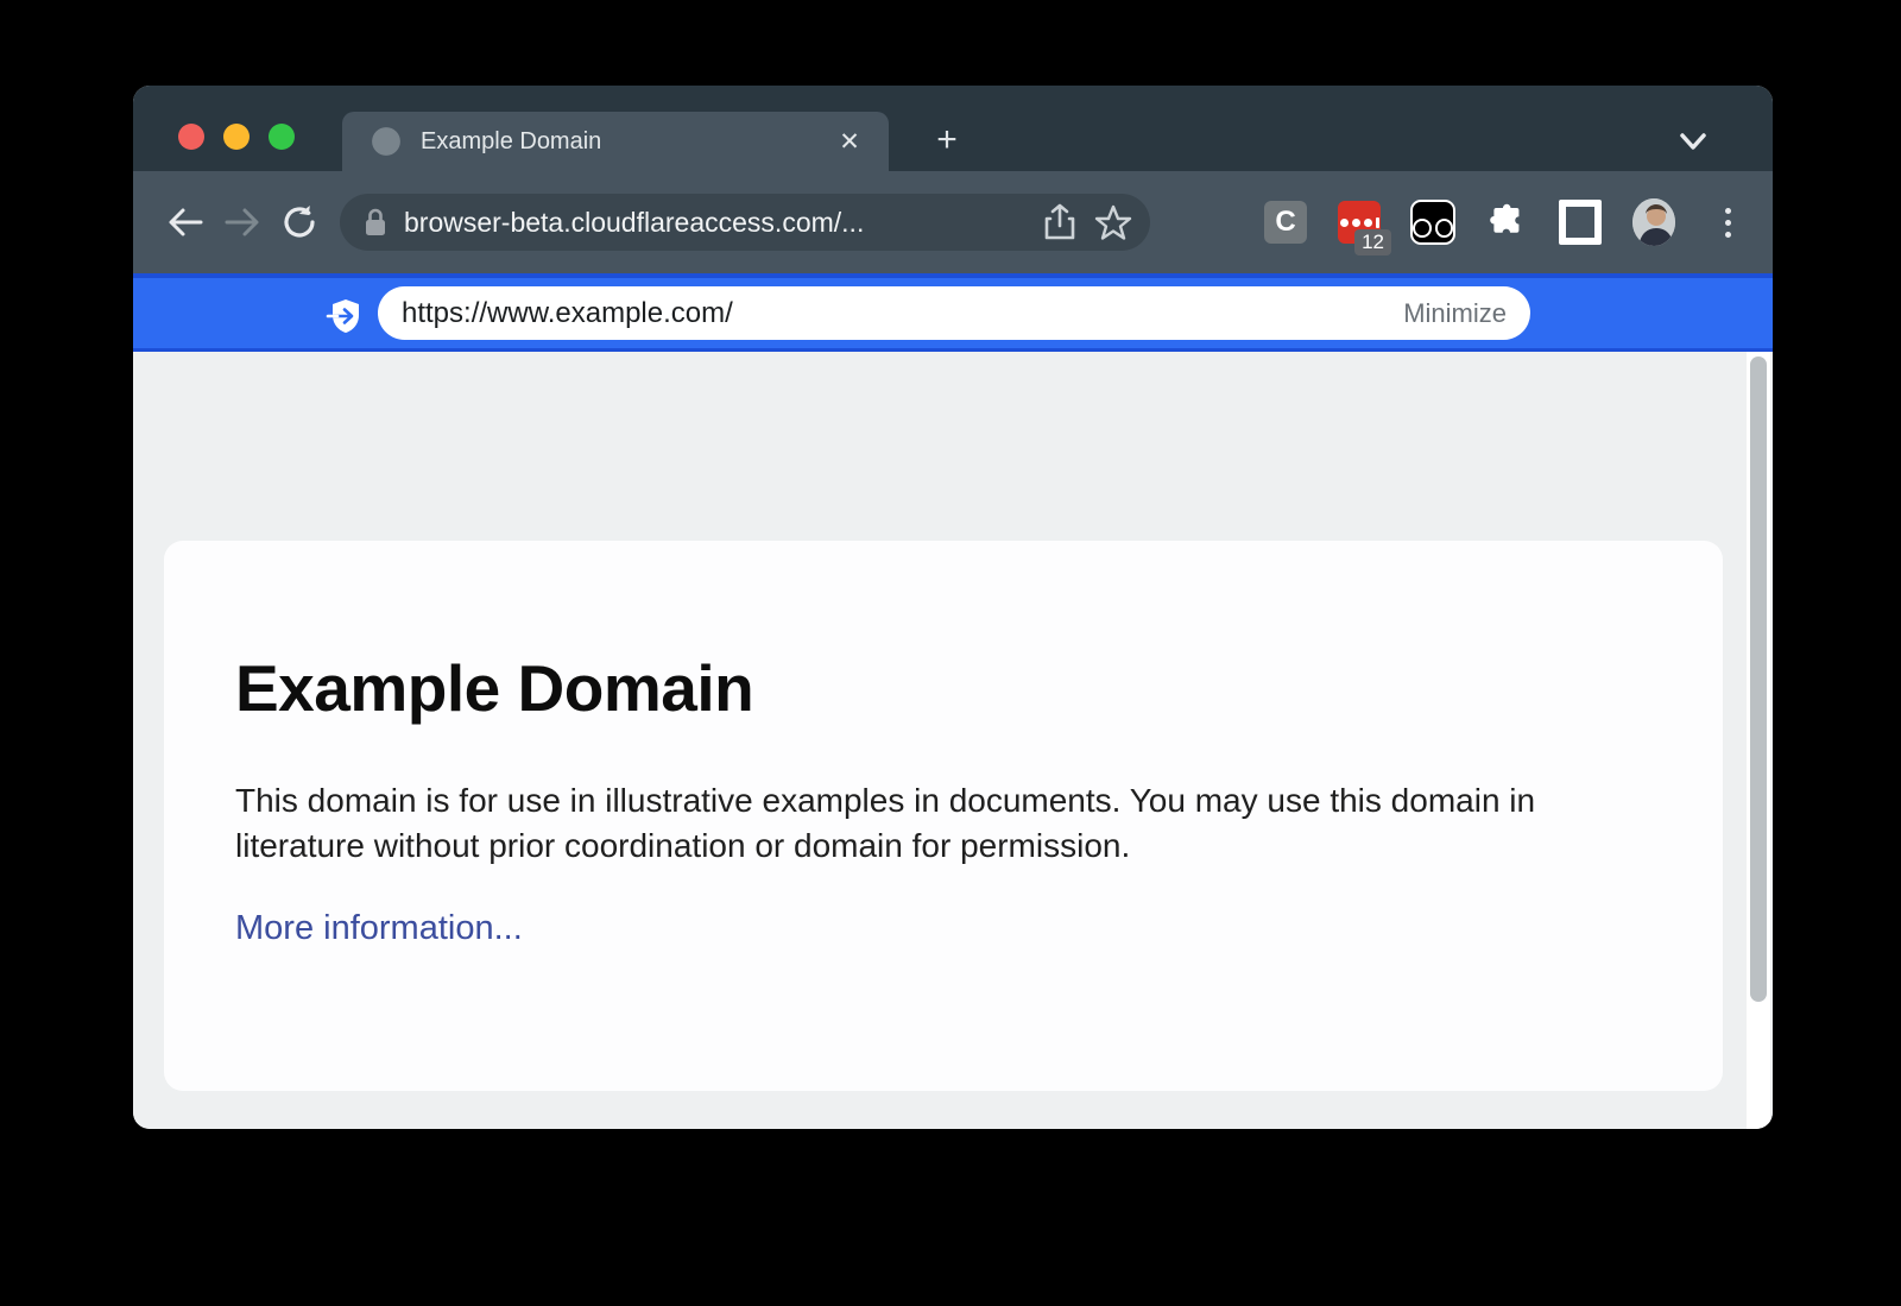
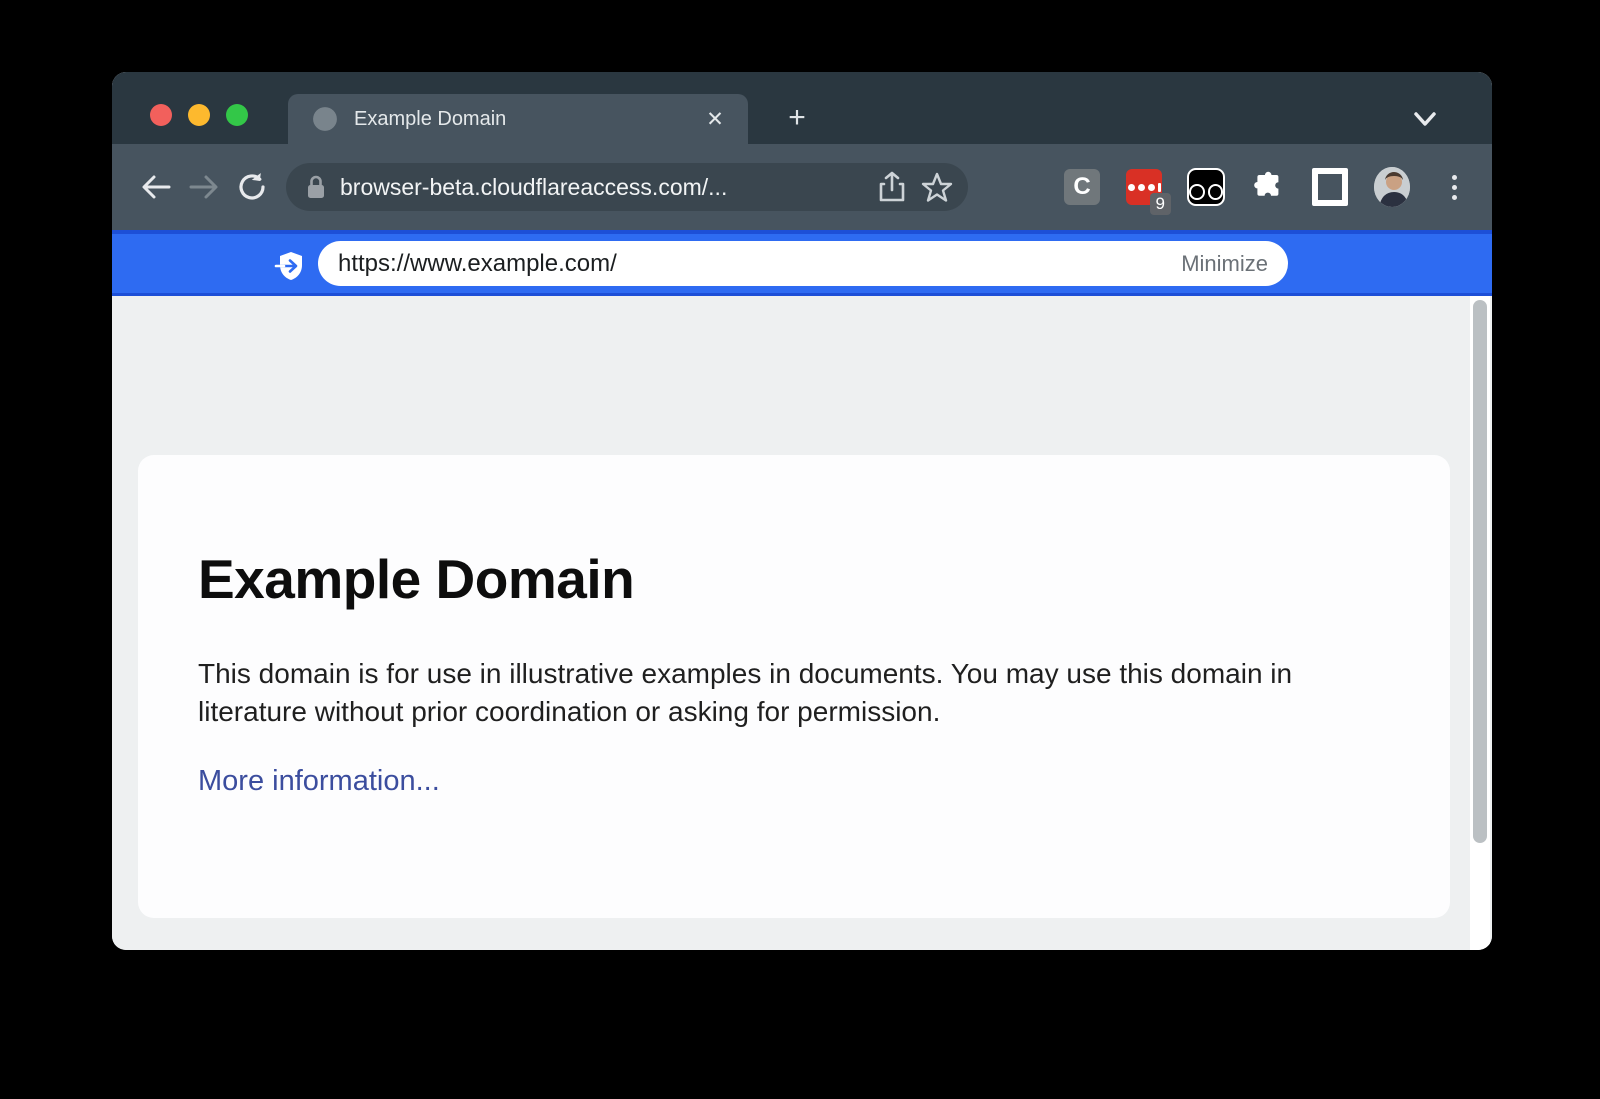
  Example Domain
  ✕
  +
  browser-beta.cloudflareaccess.com/...
  C
- 12
+ 9
  https://www.example.com/
  Minimize
  Example Domain
- This domain is for use in illustrative examples in documents. You may use this domain in literature without prior coordination or domain for permission.
+ This domain is for use in illustrative examples in documents. You may use this domain in literature without prior coordination or asking for permission.
  More information...
